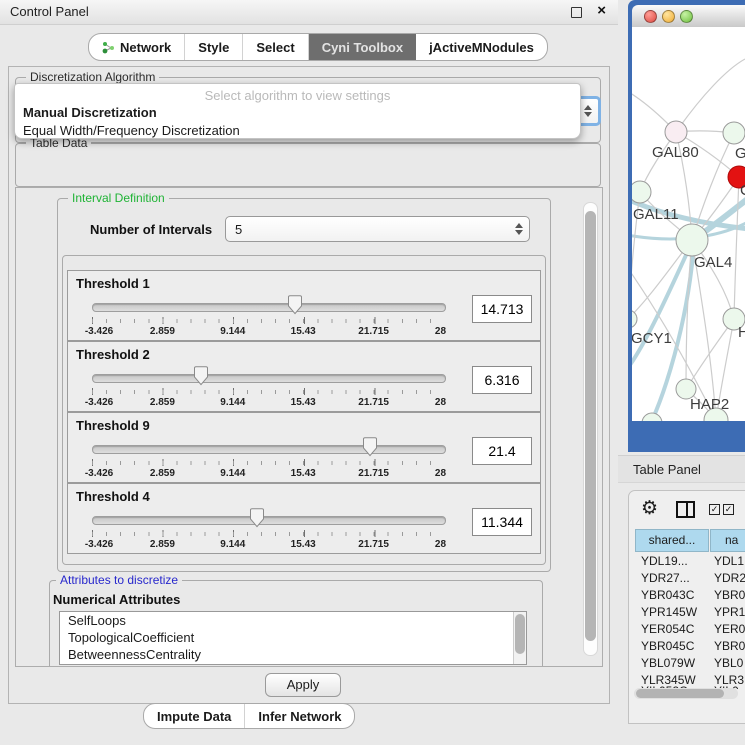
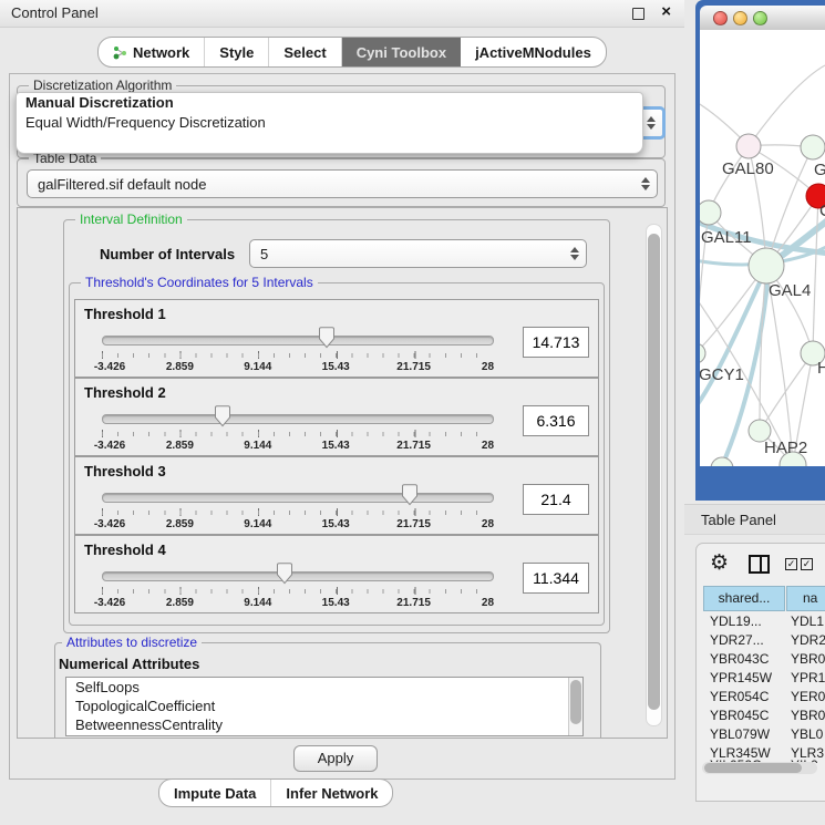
  Control Panel
  ×
  Network
  Style
  Select
  Cyni Toolbox
  jActiveMNodules
  Discretization Algorithm
- Select algorithm to view settings
  Manual Discretization
  Equal Width/Frequency Discretization
  Table Data
+ galFiltered.sif default node
  Interval Definition
  Number of Intervals
  5
+ Threshold's Coordinates for 5 Intervals
  Threshold 1
  -3.426
  2.859
  9.144
  15.43
  21.715
  28
  14.713
  Threshold 2
  -3.426
  2.859
  9.144
  15.43
  21.715
  28
  6.316
- Threshold 9
+ Threshold 3
  -3.426
  2.859
  9.144
  15.43
  21.715
  28
  21.4
  Threshold 4
  -3.426
  2.859
  9.144
  15.43
  21.715
  28
  11.344
  Attributes to discretize
  Numerical Attributes
  SelfLoops
  TopologicalCoefficient
  BetweennessCentrality
  Apply
  Impute Data
  Infer Network
  GAL80
  G
  GAL11
  GAL4
  GCY1
  H
  HAP2
  Table Panel
  ⚙
  ✓
  ✓
  shared...
  na
  YDL19...
  YDL1
  YDR27...
  YDR2
  YBR043C
  YBR0
  YPR145W
  YPR1
  YER054C
  YER0
  YBR045C
  YBR0
  YBL079W
  YBL0
  YLR345W
  YLR3
